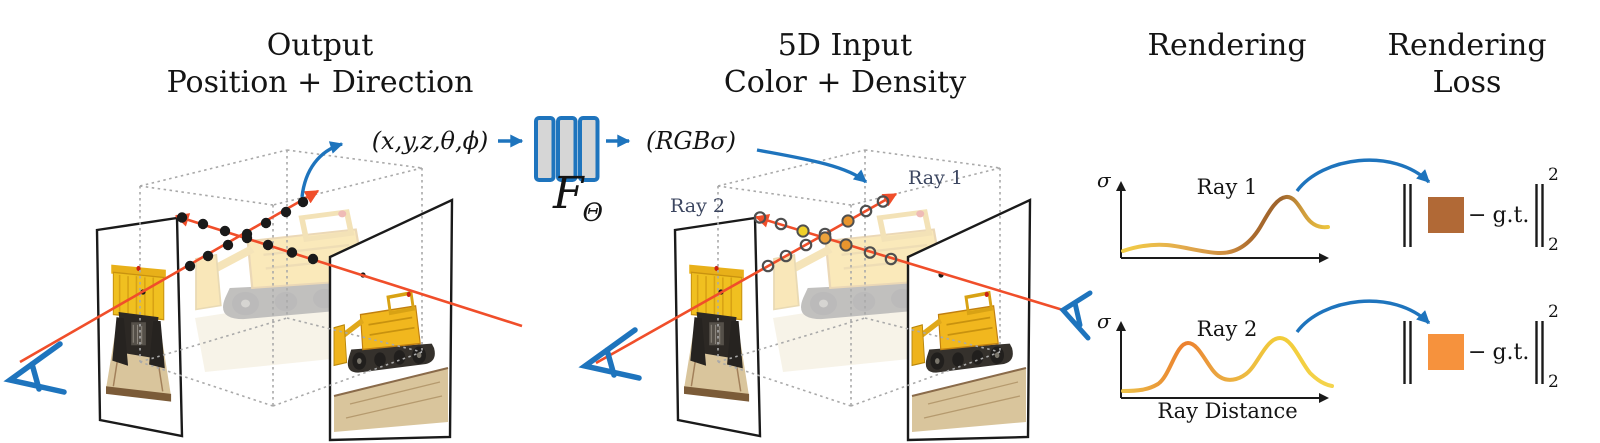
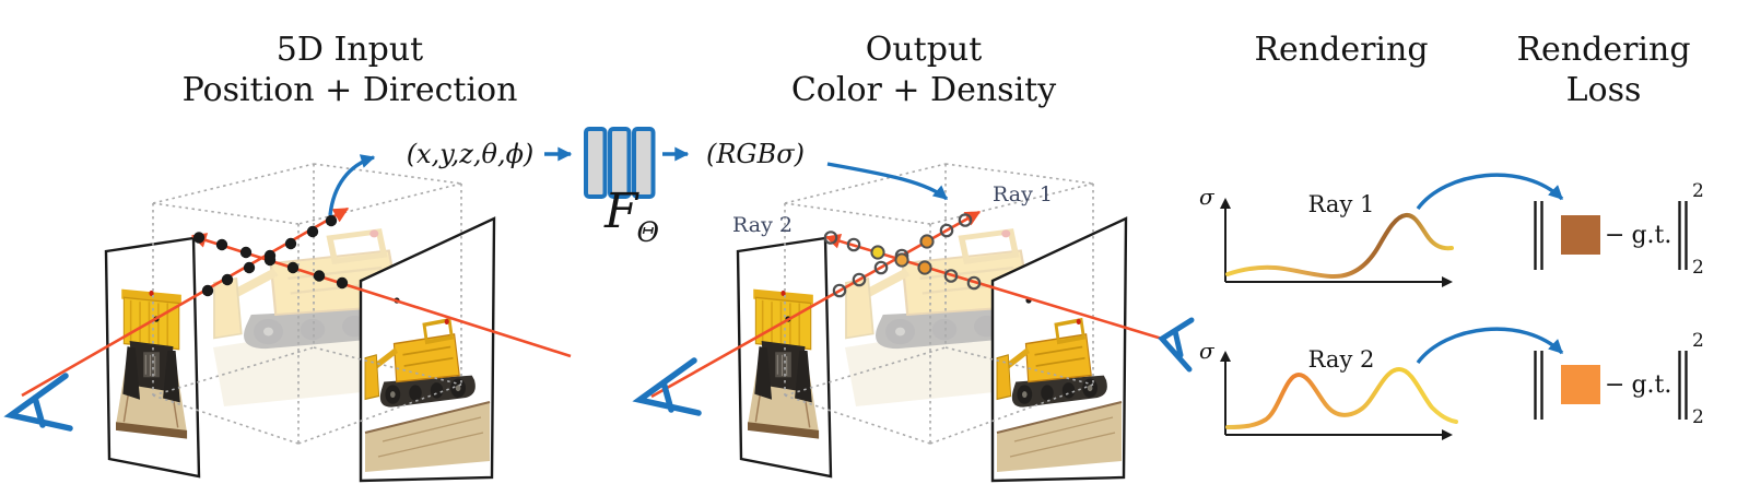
- Output
+ 5D Input
  Position + Direction
- 5D Input
+ Output
  Color + Density
  Rendering
  Rendering
  Loss
  (x,y,z,θ,ϕ)
  FΘ
  (RGBσ)
  Ray 1
  Ray 2
  σ
  Ray 1
  σ
  Ray 2
- Ray Distance
  − g.t.
  2
  2
  − g.t.
  2
  2
